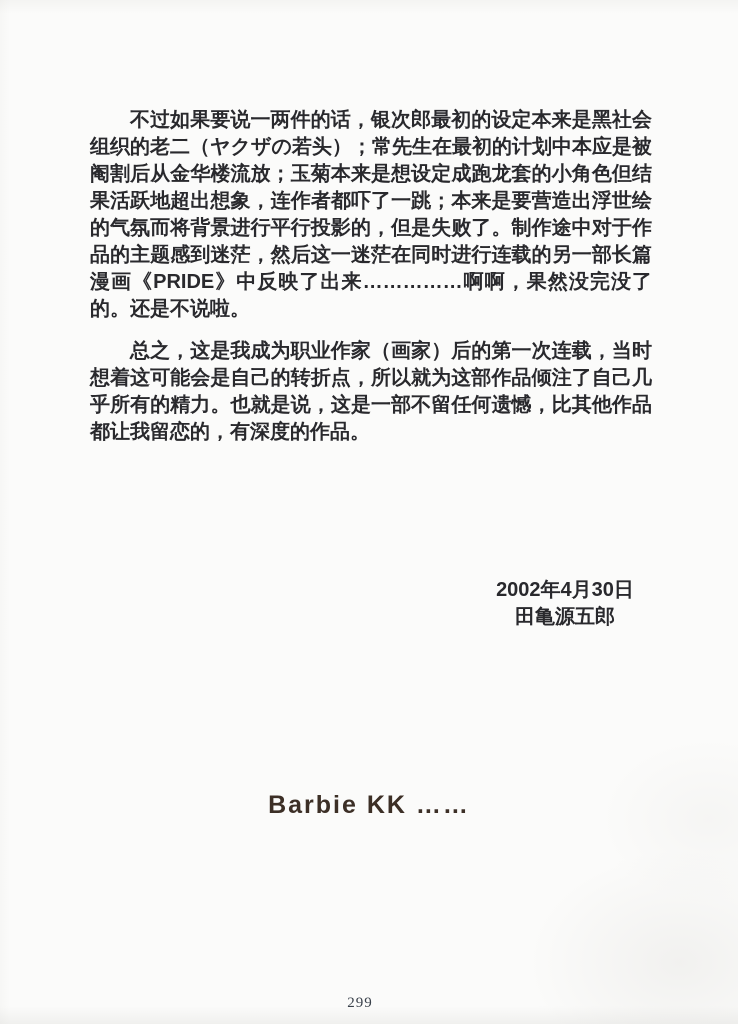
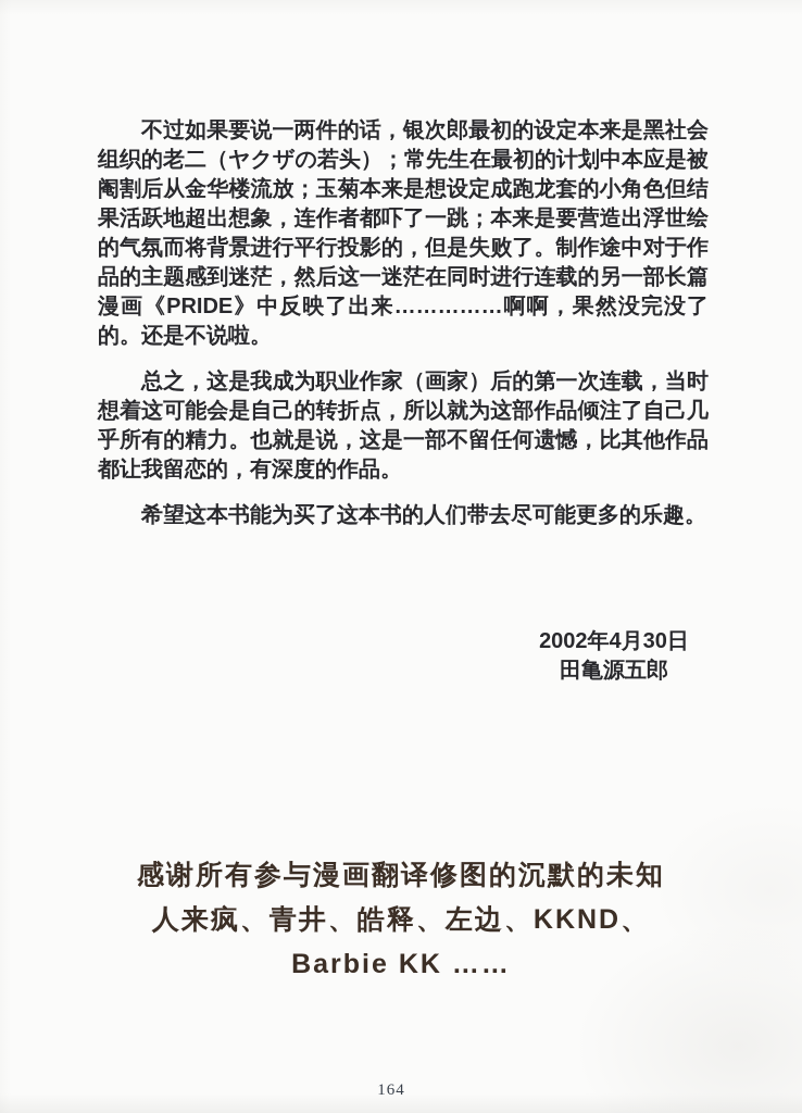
  不过如果要说一两件的话，银次郎最初的设定本来是黑社会组织的老二（ヤクザの若头）；常先生在最初的计划中本应是被阉割后从金华楼流放；玉菊本来是想设定成跑龙套的小角色但结果活跃地超出想象，连作者都吓了一跳；本来是要营造出浮世绘的气氛而将背景进行平行投影的，但是失败了。制作途中对于作品的主题感到迷茫，然后这一迷茫在同时进行连载的另一部长篇漫画《PRIDE》中反映了出来……………啊啊，果然没完没了的。还是不说啦。
  总之，这是我成为职业作家（画家）后的第一次连载，当时想着这可能会是自己的转折点，所以就为这部作品倾注了自己几乎所有的精力。也就是说，这是一部不留任何遗憾，比其他作品都让我留恋的，有深度的作品。
+ 希望这本书能为买了这本书的人们带去尽可能更多的乐趣。
  2002年4月30日
  田亀源五郎
+ 感谢所有参与漫画翻译修图的沉默的未知
+ 人来疯、青井、皓释、左边、KKND、
  Barbie KK ……
- 299
+ 164
